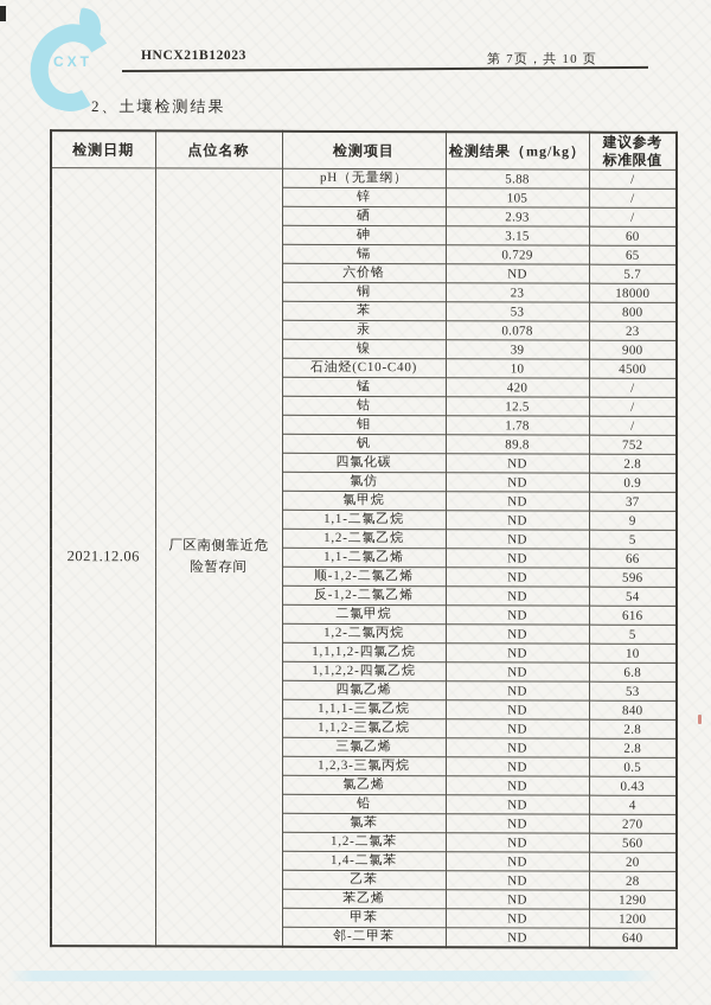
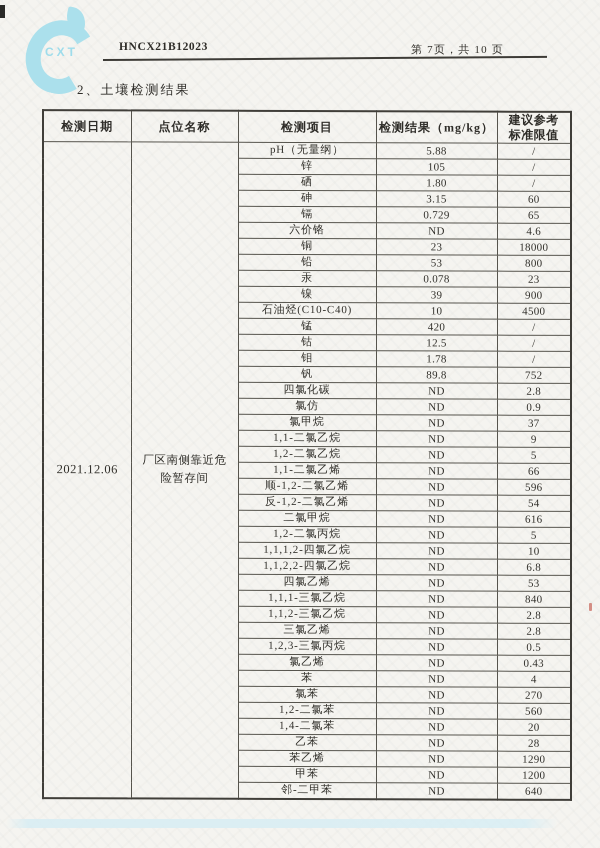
  CXT
  HNCX21B12023
  第 7页，共 10 页
  2、土壤检测结果
  检测日期	点位名称	检测项目	检测结果（mg/kg）	建议参考 标准限值
  2021.12.06	厂区南侧靠近危险暂存间	pH（无量纲）	5.88	/
  锌	105	/
- 硒	2.93	/
+ 硒	1.80	/
  砷	3.15	60
  镉	0.729	65
- 六价铬	ND	5.7
+ 六价铬	ND	4.6
  铜	23	18000
- 苯	53	800
+ 铅	53	800
  汞	0.078	23
  镍	39	900
  石油烃(C10-C40)	10	4500
  锰	420	/
  钴	12.5	/
  钼	1.78	/
  钒	89.8	752
  四氯化碳	ND	2.8
  氯仿	ND	0.9
  氯甲烷	ND	37
  1,1-二氯乙烷	ND	9
  1,2-二氯乙烷	ND	5
  1,1-二氯乙烯	ND	66
  顺-1,2-二氯乙烯	ND	596
  反-1,2-二氯乙烯	ND	54
  二氯甲烷	ND	616
  1,2-二氯丙烷	ND	5
  1,1,1,2-四氯乙烷	ND	10
  1,1,2,2-四氯乙烷	ND	6.8
  四氯乙烯	ND	53
  1,1,1-三氯乙烷	ND	840
  1,1,2-三氯乙烷	ND	2.8
  三氯乙烯	ND	2.8
  1,2,3-三氯丙烷	ND	0.5
  氯乙烯	ND	0.43
- 铅	ND	4
+ 苯	ND	4
  氯苯	ND	270
  1,2-二氯苯	ND	560
  1,4-二氯苯	ND	20
  乙苯	ND	28
  苯乙烯	ND	1290
  甲苯	ND	1200
  邻-二甲苯	ND	640
